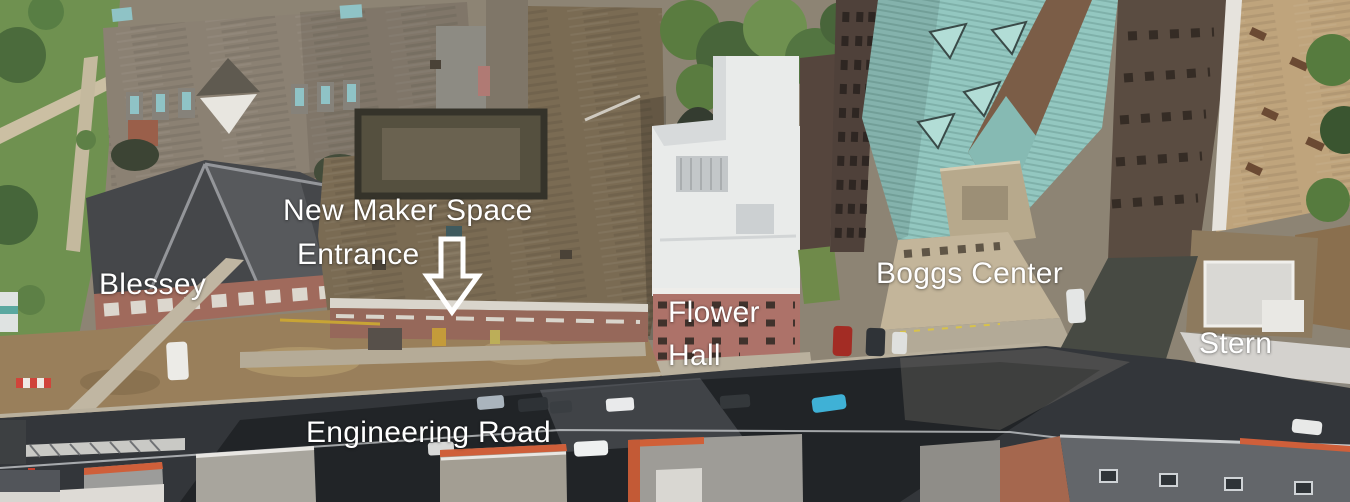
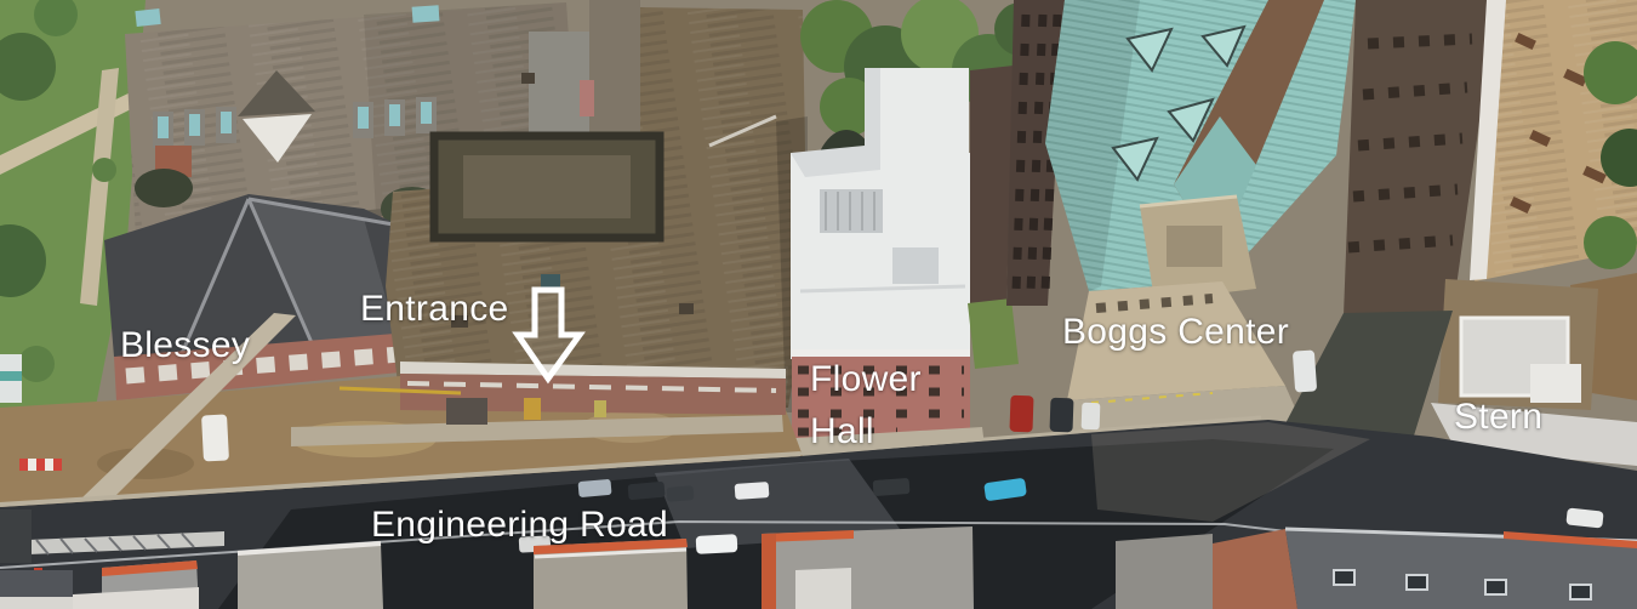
- New Maker Space
  Entrance
  Blessey
  Flower
  Hall
  Boggs Center
  Stern
  Engineering Road
